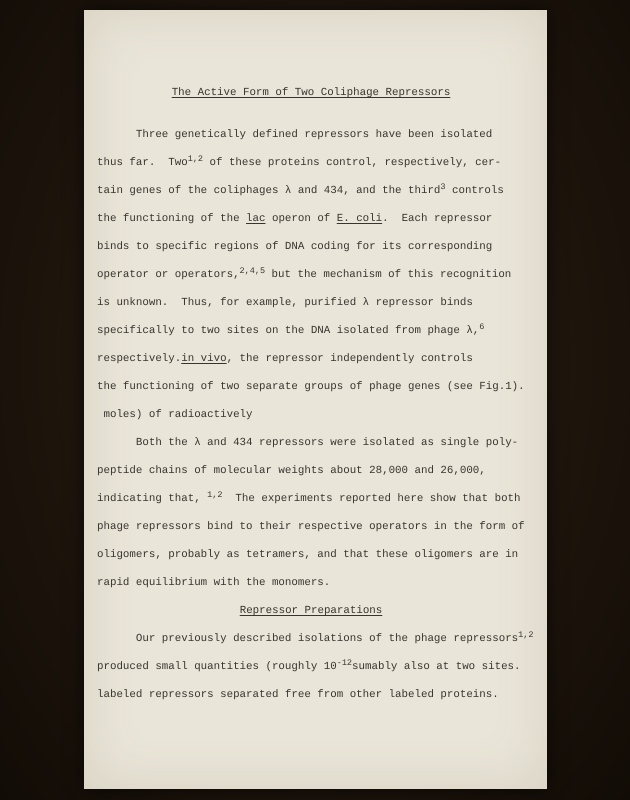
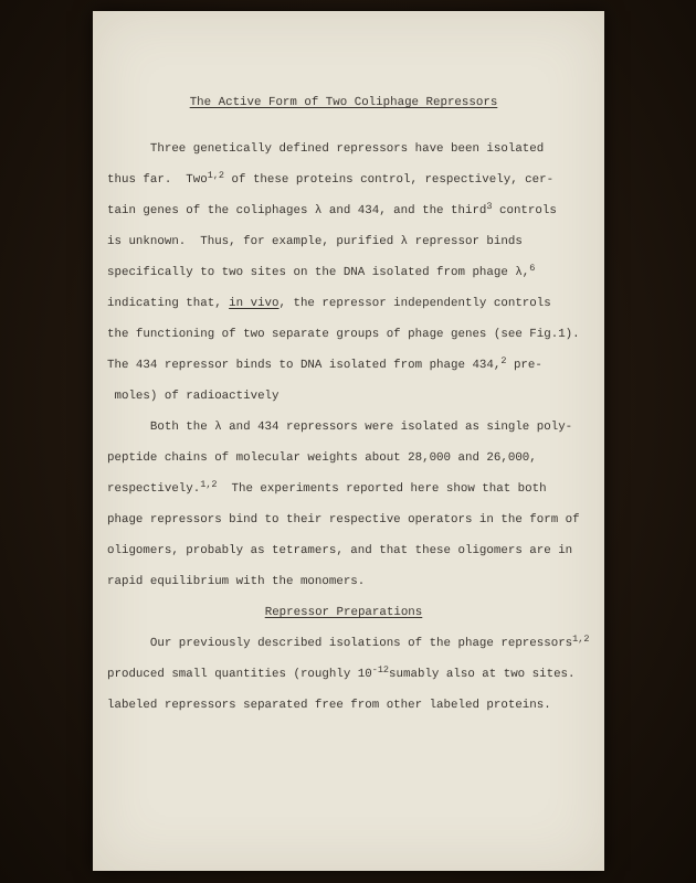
  The Active Form of Two Coliphage Repressors
  Three genetically defined repressors have been isolated
  thus far. Two1,2 of these proteins control, respectively, cer-
  tain genes of the coliphages λ and 434, and the third3 controls
- the functioning of the lac operon of E. coli. Each repressor
- binds to specific regions of DNA coding for its corresponding
- operator or operators,2,4,5 but the mechanism of this recognition
  is unknown. Thus, for example, purified λ repressor binds
  specifically to two sites on the DNA isolated from phage λ,6
- respectively.in vivo, the repressor independently controls
+ indicating that, in vivo, the repressor independently controls
  the functioning of two separate groups of phage genes (see Fig.1).
+ The 434 repressor binds to DNA isolated from phage 434,2 pre-
  moles) of radioactively
  Both the λ and 434 repressors were isolated as single poly-
  peptide chains of molecular weights about 28,000 and 26,000,
- indicating that, 1,2 The experiments reported here show that both
+ respectively.1,2 The experiments reported here show that both
  phage repressors bind to their respective operators in the form of
  oligomers, probably as tetramers, and that these oligomers are in
  rapid equilibrium with the monomers.
  Repressor Preparations
  Our previously described isolations of the phage repressors1,2
  produced small quantities (roughly 10-12sumably also at two sites.
  labeled repressors separated free from other labeled proteins.
